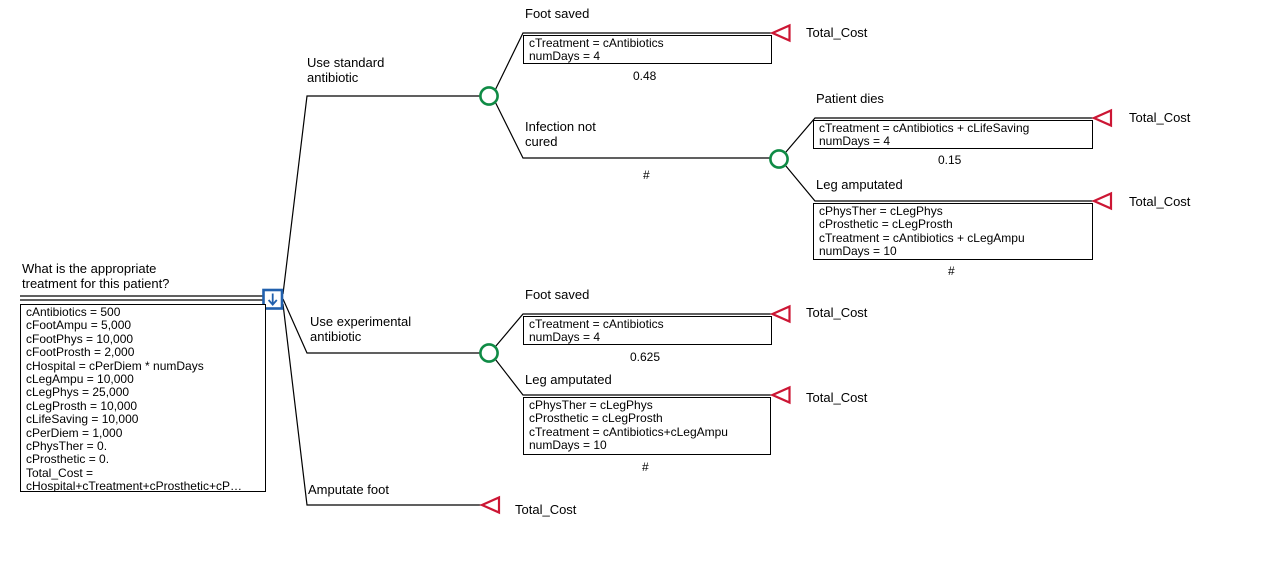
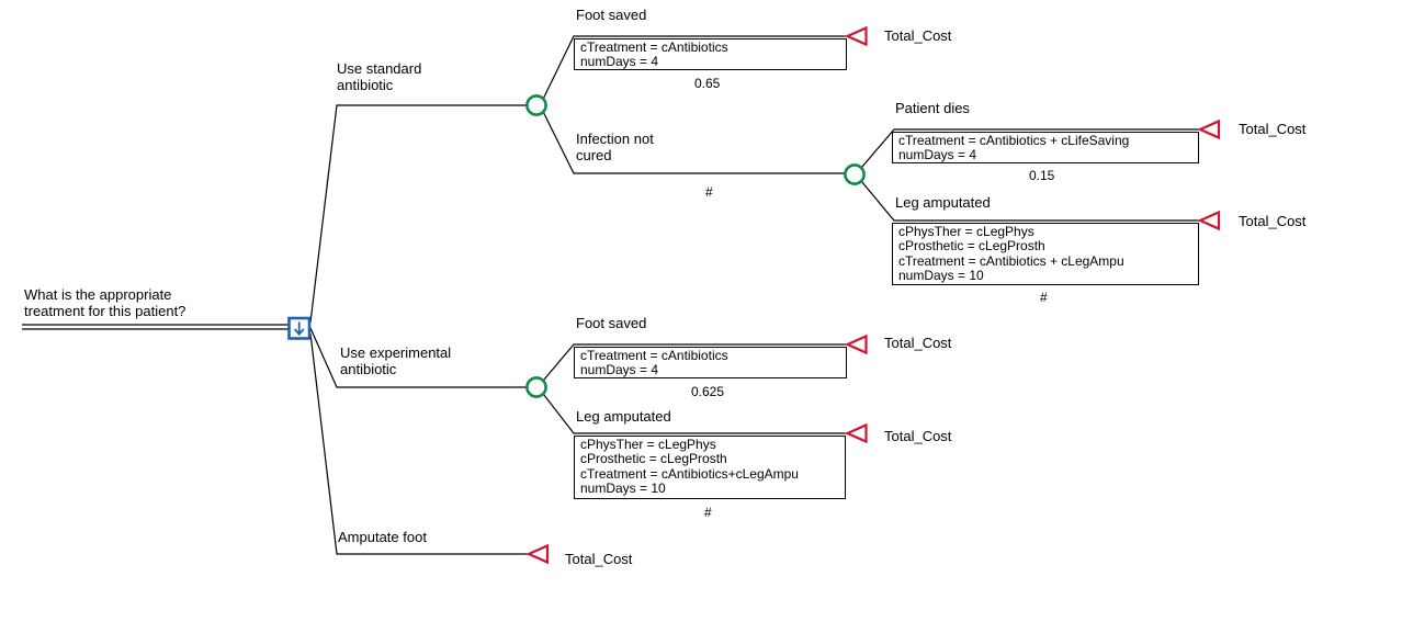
  What is the appropriate
  treatment for this patient?
- cAntibiotics = 500
- cFootAmpu = 5,000
- cFootPhys = 10,000
- cFootProsth = 2,000
- cHospital = cPerDiem * numDays
- cLegAmpu = 10,000
- cLegPhys = 25,000
- cLegProsth = 10,000
- cLifeSaving = 10,000
- cPerDiem = 1,000
- cPhysTher = 0.
- cProsthetic = 0.
- Total_Cost =
- cHospital+cTreatment+cProsthetic+cP…
  Use standard
  antibiotic
  Foot saved
  cTreatment = cAntibiotics
  numDays = 4
- 0.48
+ 0.65
  Total_Cost
  Infection not
  cured
  #
  Patient dies
  cTreatment = cAntibiotics + cLifeSaving
  numDays = 4
  0.15
  Total_Cost
  Leg amputated
  cPhysTher = cLegPhys
  cProsthetic = cLegProsth
  cTreatment = cAntibiotics + cLegAmpu
  numDays = 10
  #
  Total_Cost
  Use experimental
  antibiotic
  Foot saved
  cTreatment = cAntibiotics
  numDays = 4
  0.625
  Total_Cost
  Leg amputated
  cPhysTher = cLegPhys
  cProsthetic = cLegProsth
  cTreatment = cAntibiotics+cLegAmpu
  numDays = 10
  #
  Total_Cost
  Amputate foot
  Total_Cost
